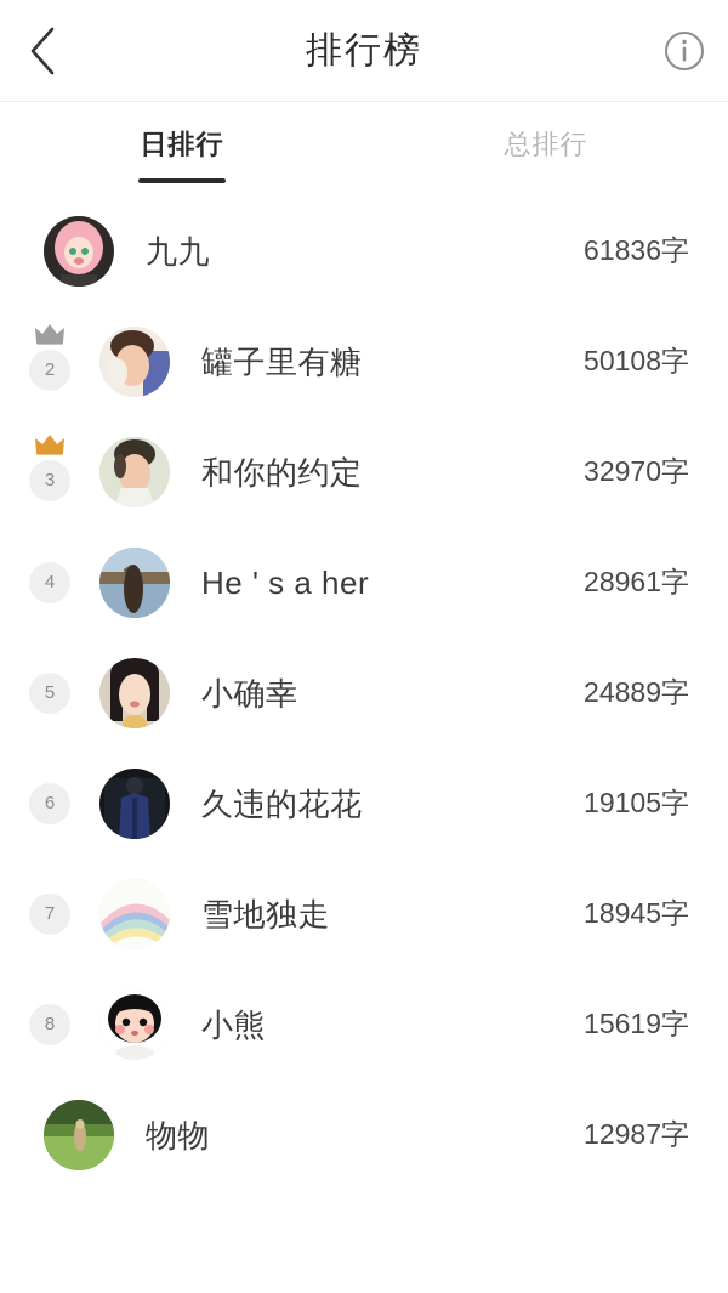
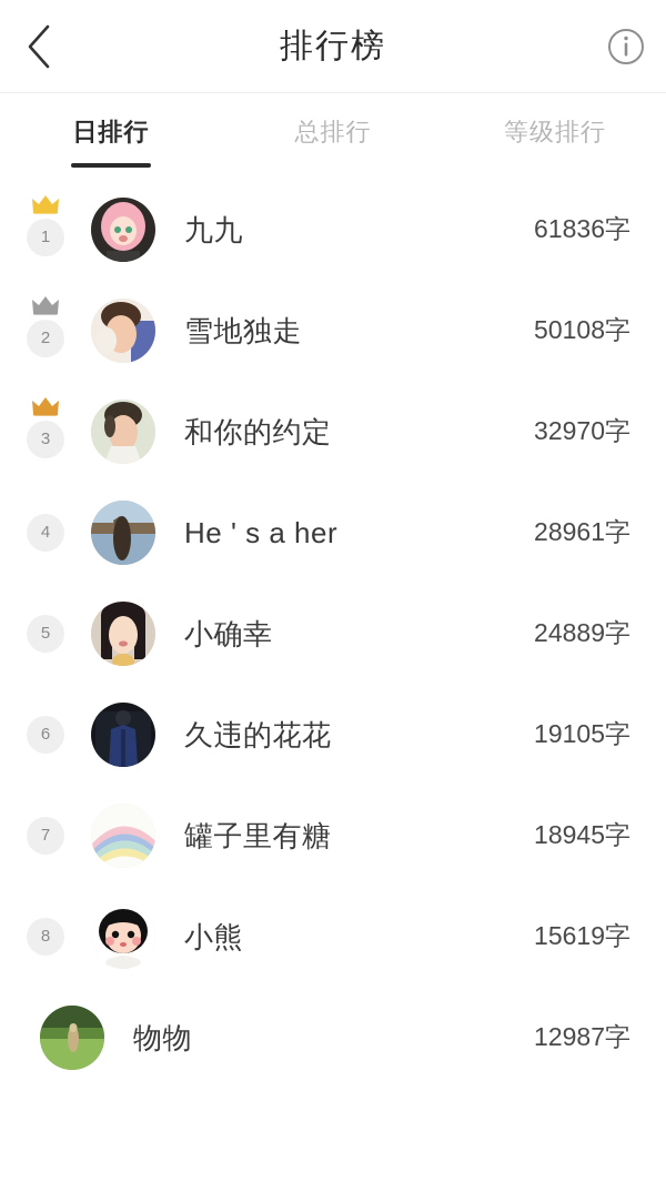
  排行榜
  日排行
  总排行
+ 等级排行
+ 1
  九九
  61836字
  2
- 罐子里有糖
+ 雪地独走
  50108字
  3
  和你的约定
  32970字
  4
  He ' s a her
  28961字
  5
  小确幸
  24889字
  6
  久违的花花
  19105字
  7
- 雪地独走
+ 罐子里有糖
  18945字
  8
  小熊
  15619字
  物物
  12987字
